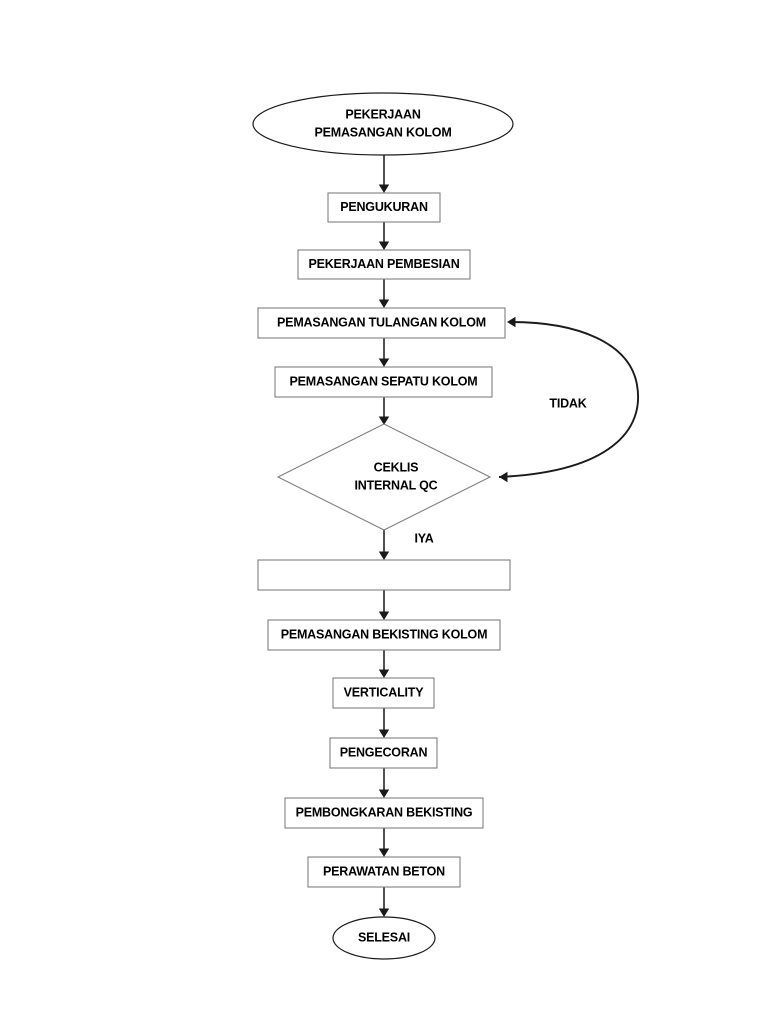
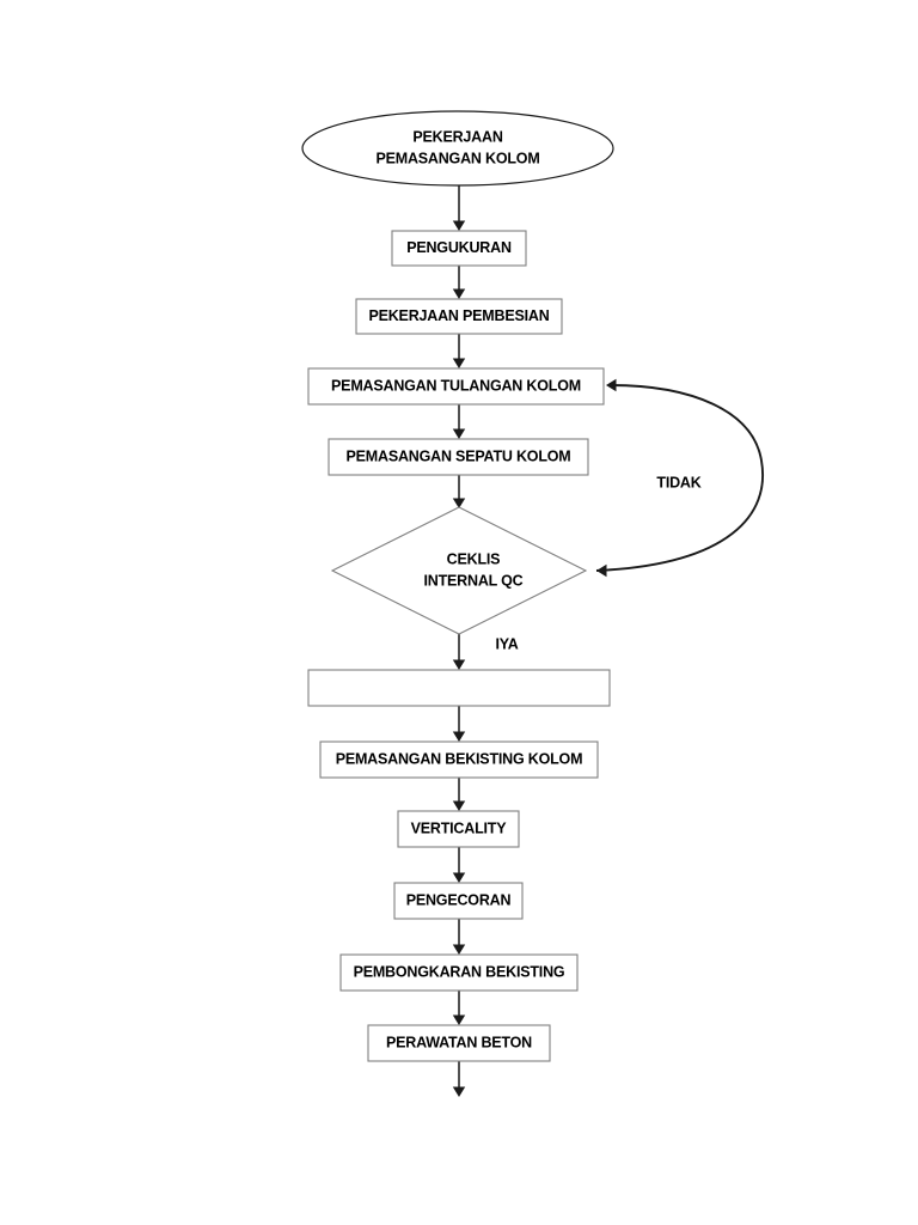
  PEKERJAAN
  PEMASANGAN KOLOM
  PENGUKURAN
  PEKERJAAN PEMBESIAN
  PEMASANGAN TULANGAN KOLOM
  PEMASANGAN SEPATU KOLOM
  CEKLIS
  INTERNAL QC
  PEMASANGAN BEKISTING KOLOM
  VERTICALITY
  PENGECORAN
  PEMBONGKARAN BEKISTING
  PERAWATAN BETON
- SELESAI
  IYA
  TIDAK
